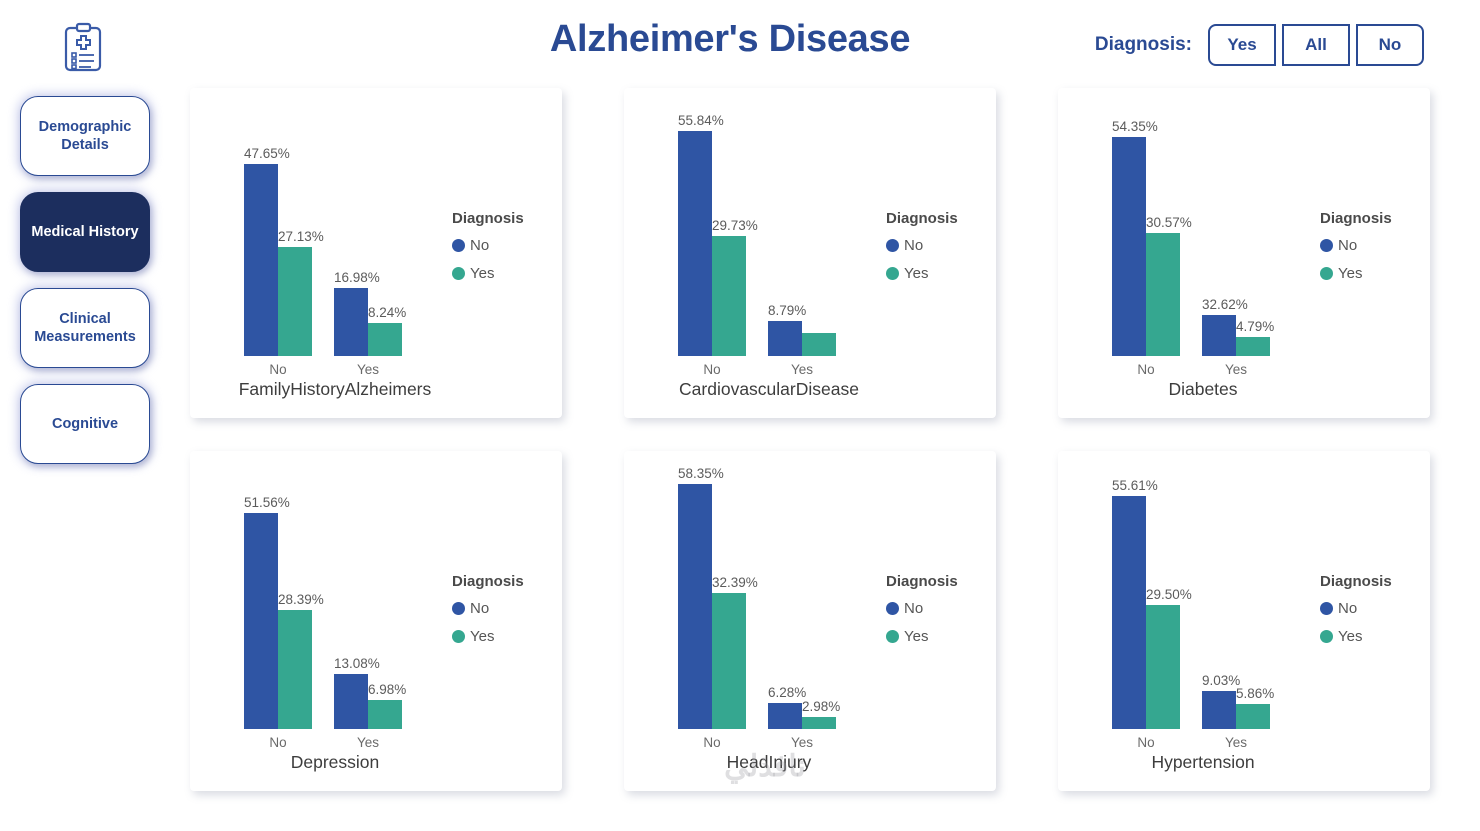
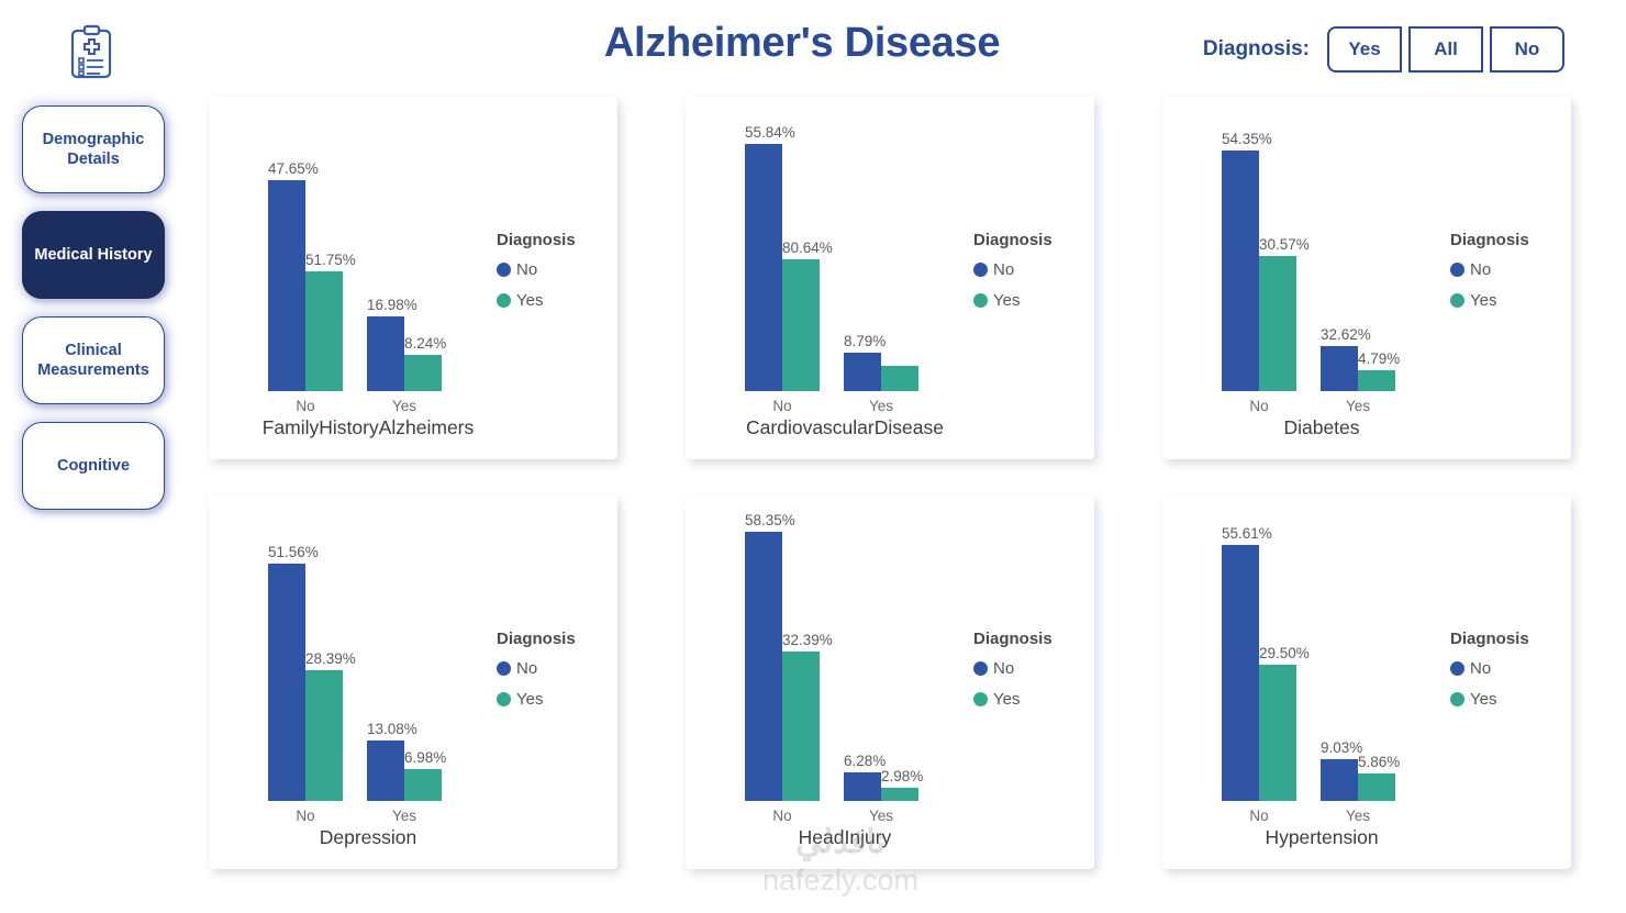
  Demographic Details
  Medical History
  Clinical Measurements
  Cognitive
  Alzheimer's Disease
  Diagnosis:
  Yes
  All
  No
  47.65%
- 27.13%
+ 51.75%
  No
  16.98%
  8.24%
  Yes
  FamilyHistoryAlzheimers
  Diagnosis
  No
  Yes
  55.84%
- 29.73%
+ 80.64%
  No
  8.79%
  Yes
  CardiovascularDisease
  Diagnosis
  No
  Yes
  54.35%
  30.57%
  No
  32.62%
  4.79%
  Yes
  Diabetes
  Diagnosis
  No
  Yes
  51.56%
  28.39%
  No
  13.08%
  6.98%
  Yes
  Depression
  Diagnosis
  No
  Yes
  58.35%
  32.39%
  No
  6.28%
  2.98%
  Yes
  HeadInjury
  Diagnosis
  No
  Yes
  55.61%
  29.50%
  No
  9.03%
  5.86%
  Yes
  Hypertension
  Diagnosis
  No
  Yes
  نافذلي
+ nafezly.com
